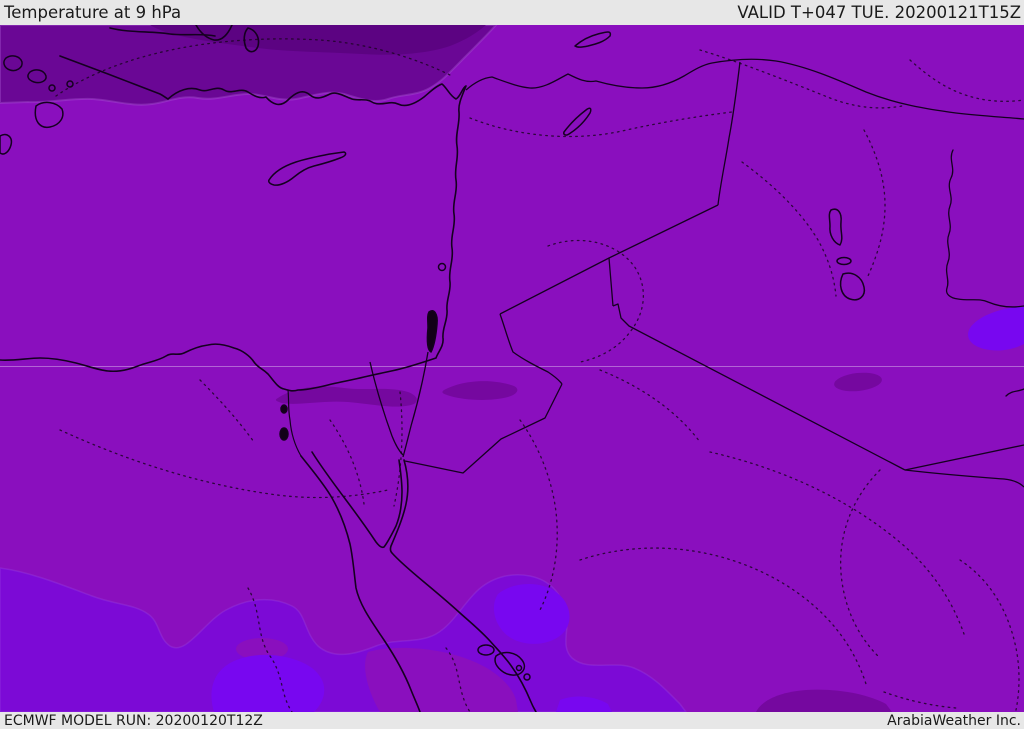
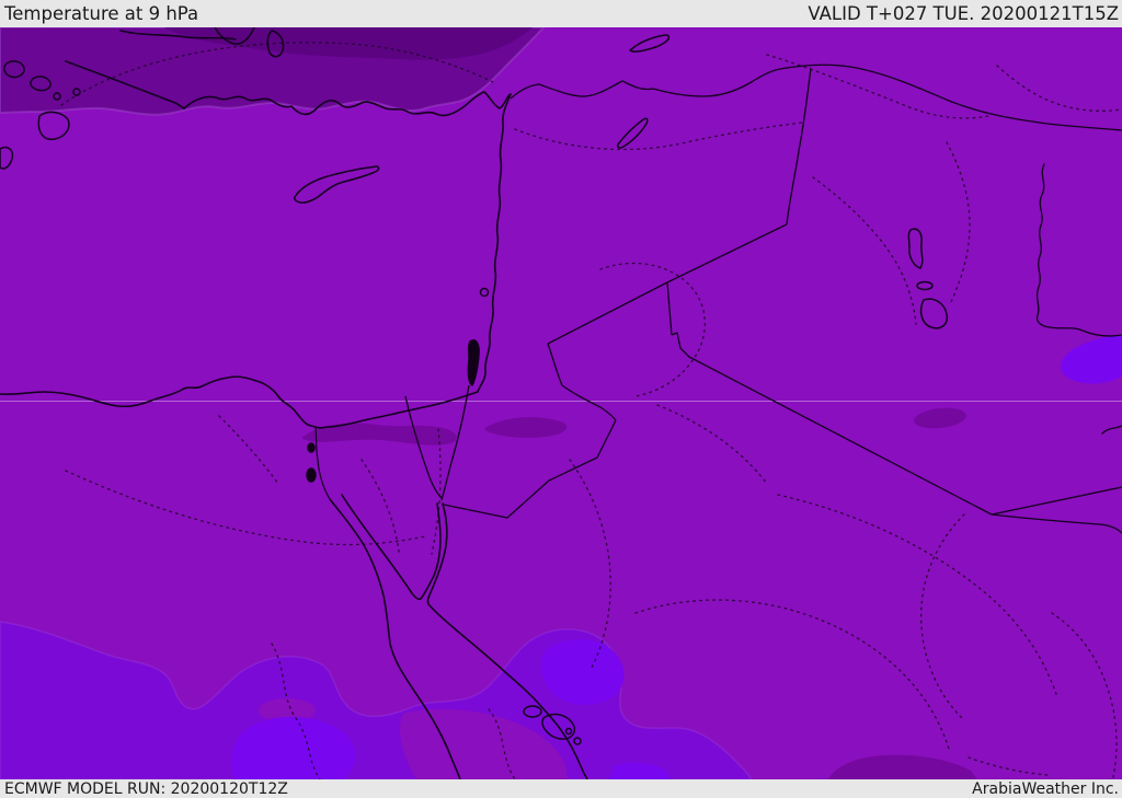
  Temperature at 9 hPa
- VALID T+047 TUE. 20200121T15Z
+ VALID T+027 TUE. 20200121T15Z
  ECMWF MODEL RUN: 20200120T12Z
  ArabiaWeather Inc.
